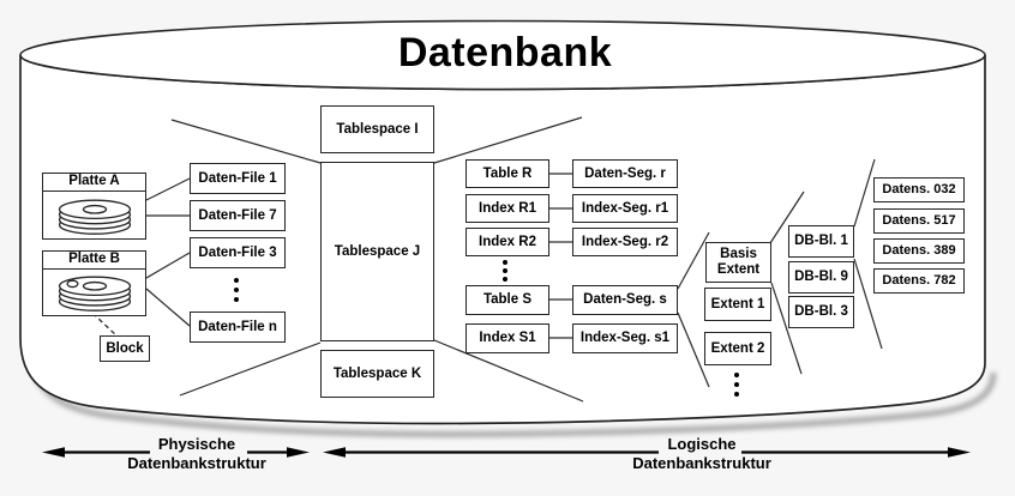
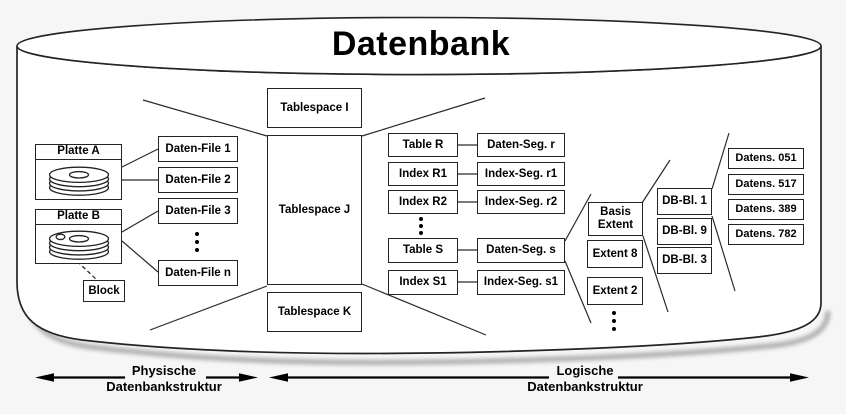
  Datenbank
  Platte A
  Platte B
  Block
  Daten-File 1
- Daten-File 7
+ Daten-File 2
  Daten-File 3
  Daten-File n
  Tablespace I
  Tablespace J
  Tablespace K
  Table R
  Index R1
  Index R2
  Table S
  Index S1
  Daten-Seg. r
  Index-Seg. r1
  Index-Seg. r2
  Daten-Seg. s
  Index-Seg. s1
  Basis Extent
- Extent 1
+ Extent 8
  Extent 2
  DB-Bl. 1
  DB-Bl. 9
  DB-Bl. 3
- Datens. 032
+ Datens. 051
  Datens. 517
  Datens. 389
  Datens. 782
  Physische
  Datenbankstruktur
  Logische
  Datenbankstruktur
